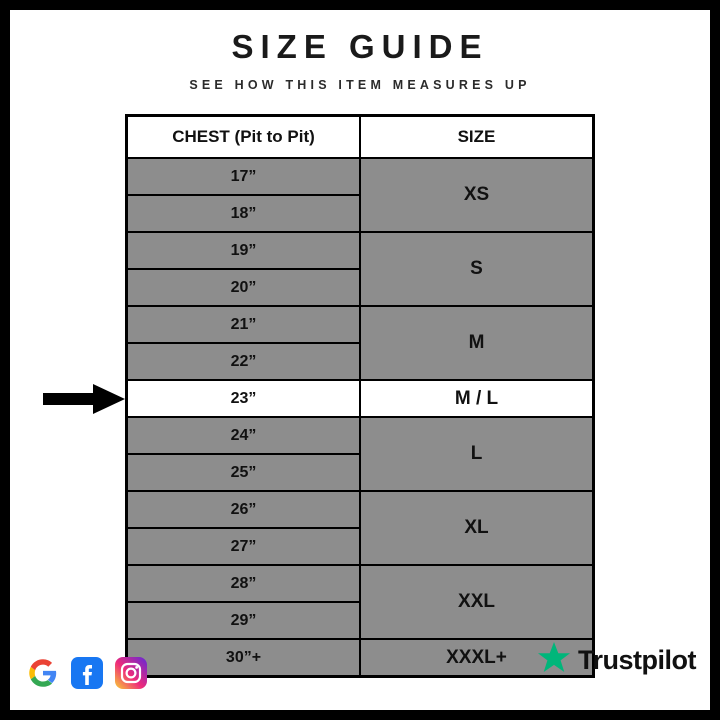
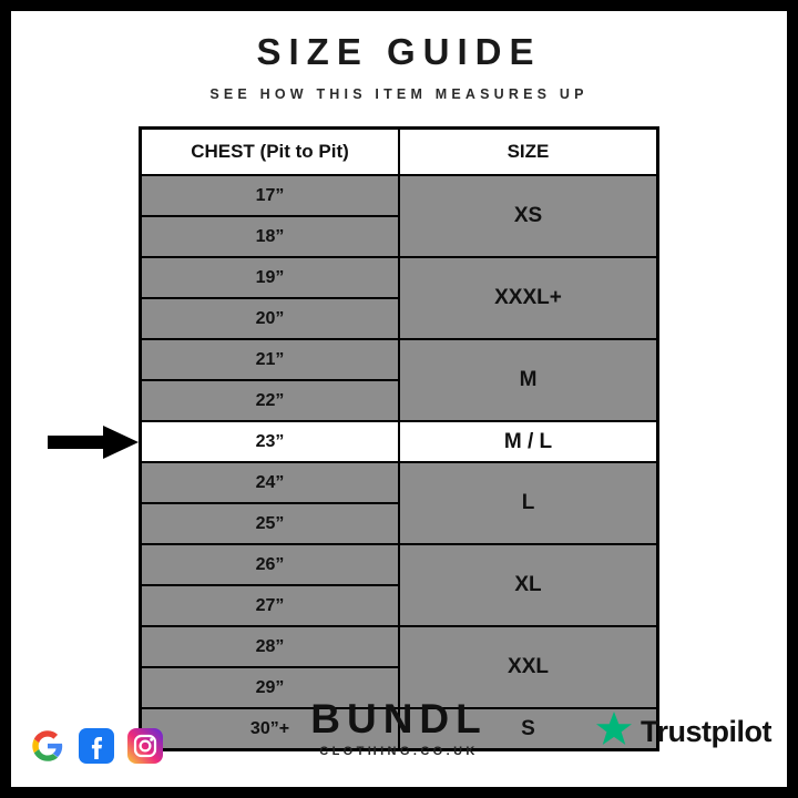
  SIZE GUIDE
  SEE HOW THIS ITEM MEASURES UP
  CHEST (Pit to Pit)	SIZE
  17”	XS
  18”
- 19”	S
+ 19”	XXXL+
  20”
  21”	M
  22”
  23”	M / L
  24”	L
  25”
  26”	XL
  27”
  28”	XXL
  29”
- 30”+	XXXL+
+ 30”+	S
+ BUNDL
+ CLOTHING.CO.UK
  Trustpilot
